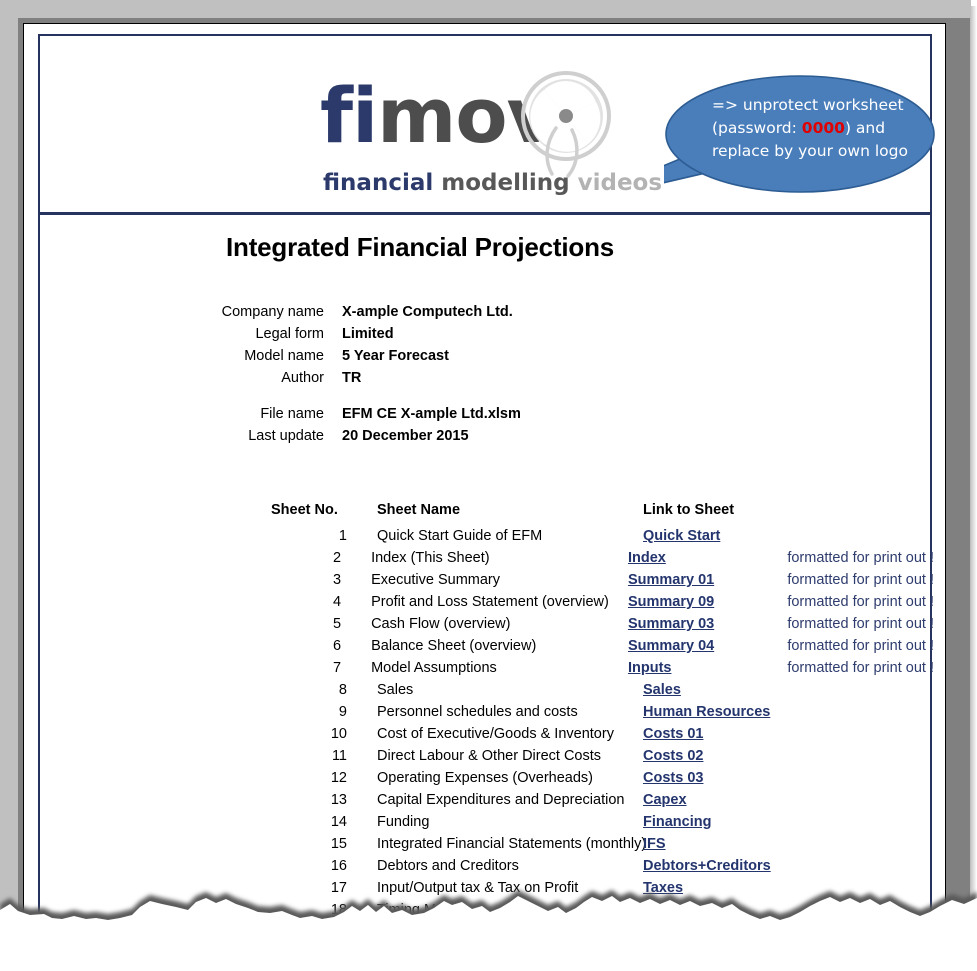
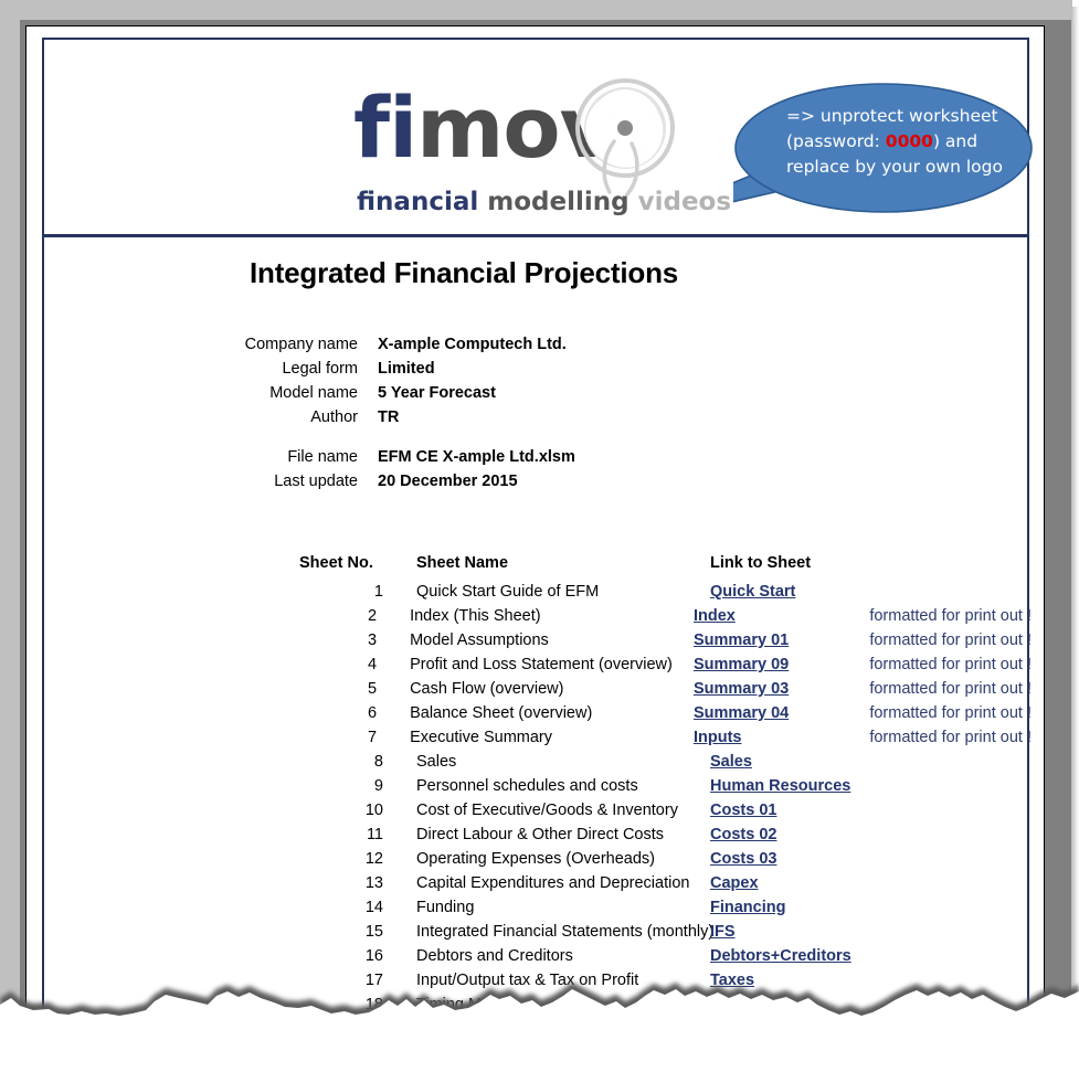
  financial modelling videos
  => unprotect worksheet
  (password: 0000) and
  replace by your own logo
  Integrated Financial Projections
  Company name
  X-ample Computech Ltd.
  Legal form
  Limited
  Model name
  5 Year Forecast
  Author
  TR
  File name
  EFM CE X-ample Ltd.xlsm
  Last update
  20 December 2015
  Sheet No.
  Sheet Name
  Link to Sheet
  1
  Quick Start Guide of EFM
  Quick Start
  2
  Index (This Sheet)
  Index
  formatted for print out !
  3
- Executive Summary
+ Model Assumptions
  Summary 01
  formatted for print out !
  4
  Profit and Loss Statement (overview)
  Summary 09
  formatted for print out !
  5
  Cash Flow (overview)
  Summary 03
  formatted for print out !
  6
  Balance Sheet (overview)
  Summary 04
  formatted for print out !
  7
- Model Assumptions
+ Executive Summary
  Inputs
  formatted for print out !
  8
  Sales
  Sales
  9
  Personnel schedules and costs
  Human Resources
  10
  Cost of Executive/Goods & Inventory
  Costs 01
  11
  Direct Labour & Other Direct Costs
  Costs 02
  12
  Operating Expenses (Overheads)
  Costs 03
  13
  Capital Expenditures and Depreciation
  Capex
  14
  Funding
  Financing
  15
  Integrated Financial Statements (monthly)
  IFS
  16
  Debtors and Creditors
  Debtors+Creditors
  17
  Input/Output tax & Tax on Profit
  Taxes
